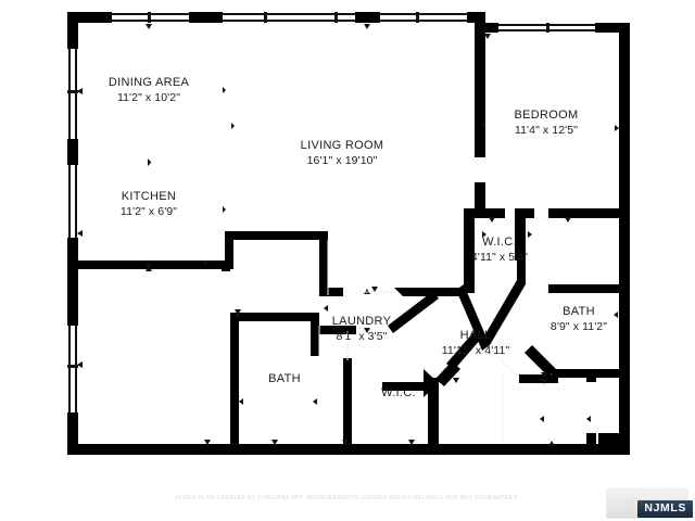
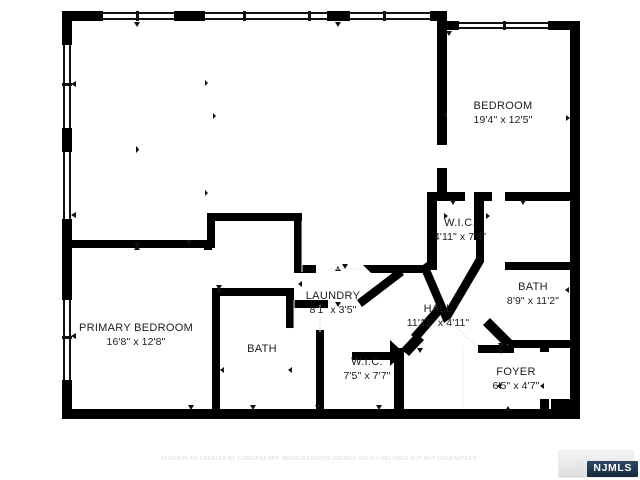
- DINING AREA
- 11'2" x 10'2"
- LIVING ROOM
- 16'1" x 19'10"
- KITCHEN
- 11'2" x 6'9"
  BEDROOM
- 11'4" x 12'5"
+ 19'4" x 12'5"
  W.I.C.
- 4'11" x 5'4"
+ 4'11" x 7'4"
  BATH
  8'9" x 11'2"
  HALL
  11'11" x 4'11"
  LAUNDRY
  8'1" x 3'5"
+ PRIMARY BEDROOM
+ 16'8" x 12'8"
  BATH
  W.I.C.
+ 7'5" x 7'7"
+ FOYER
+ 6'5" x 4'7"
  NJMLS
